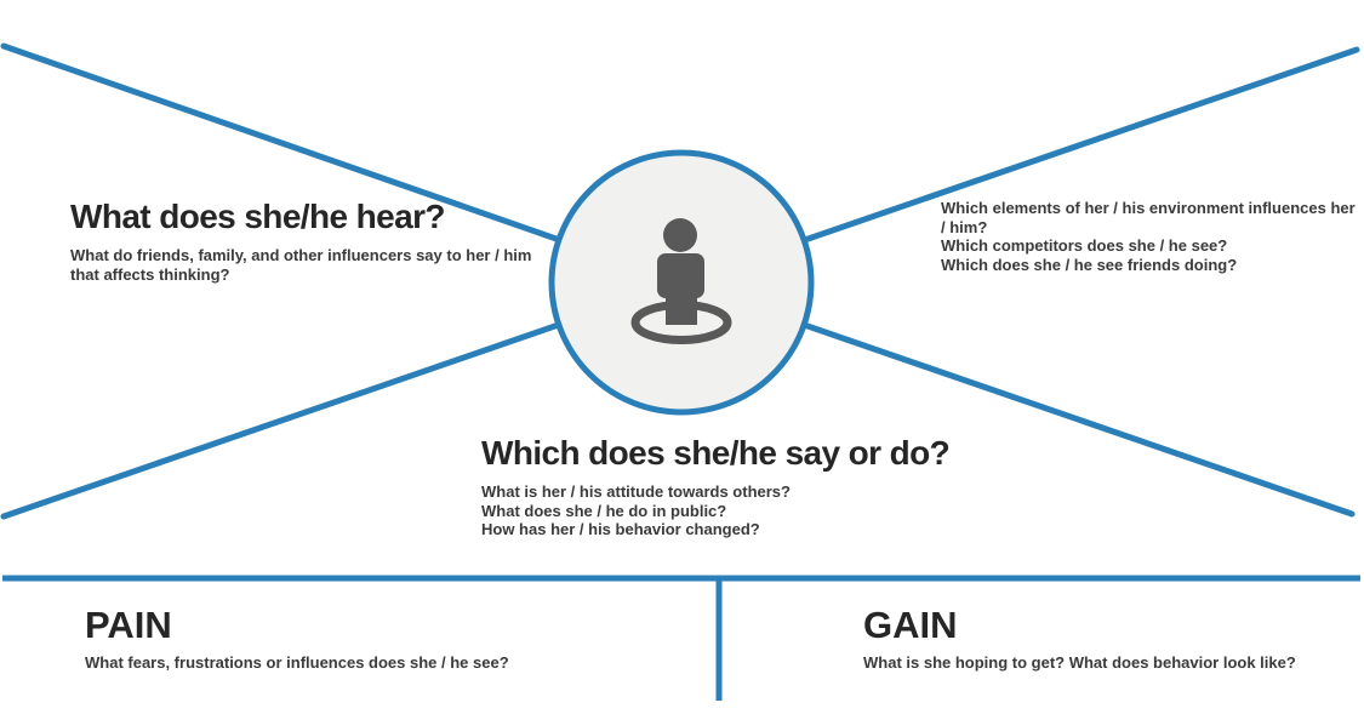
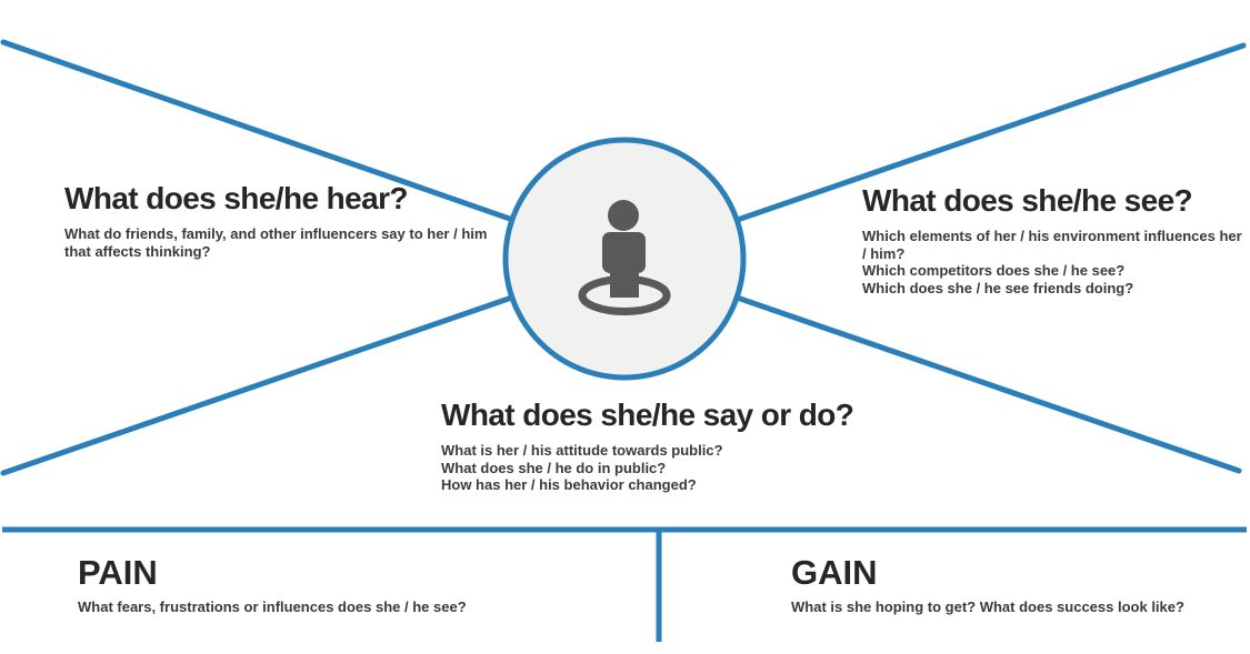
  What does she/he hear?
  What do friends, family, and other influencers say to her / him that affects thinking?
+ What does she/he see?
  Which elements of her / his environment influences her / him?
  Which competitors does she / he see?
  Which does she / he see friends doing?
- Which does she/he say or do?
+ What does she/he say or do?
- What is her / his attitude towards others?
+ What is her / his attitude towards public?
  What does she / he do in public?
  How has her / his behavior changed?
  PAIN
  What fears, frustrations or influences does she / he see?
  GAIN
- What is she hoping to get? What does behavior look like?
+ What is she hoping to get? What does success look like?
